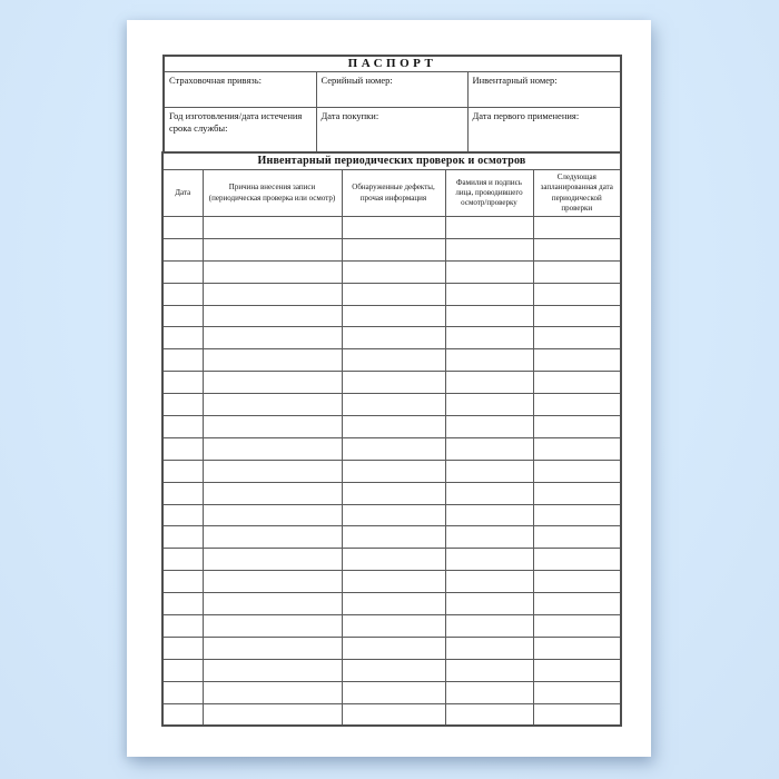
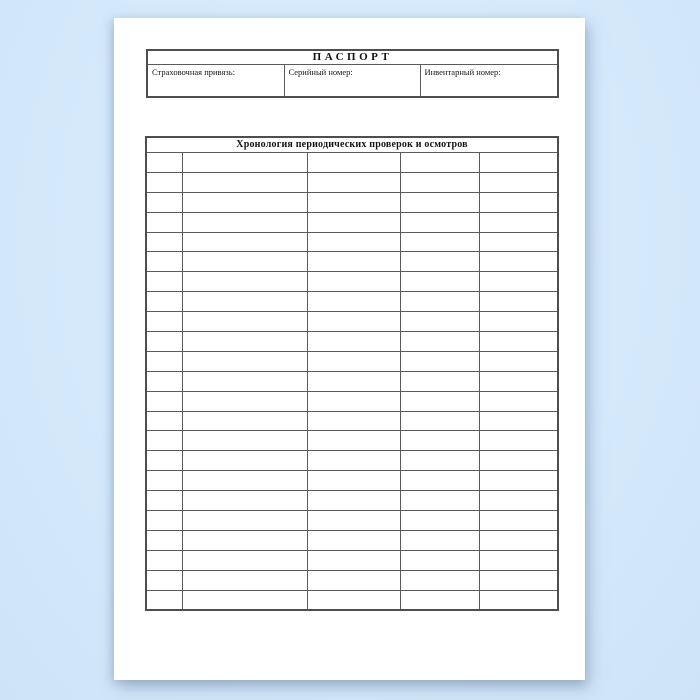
  ПАСПОРТ
  Страховочная привязь:	Серийный номер:	Инвентарный номер:
- Год изготовления/дата истечения срока службы:	Дата покупки:	Дата первого применения:
- Инвентарный периодических проверок и осмотров
+ Хронология периодических проверок и осмотров
- Дата	Причина внесения записи (периодическая проверка или осмотр)	Обнаруженные дефекты, прочая информация	Фамилия и подпись лица, проводившего осмотр/проверку	Следующая запланированная дата периодической проверки
